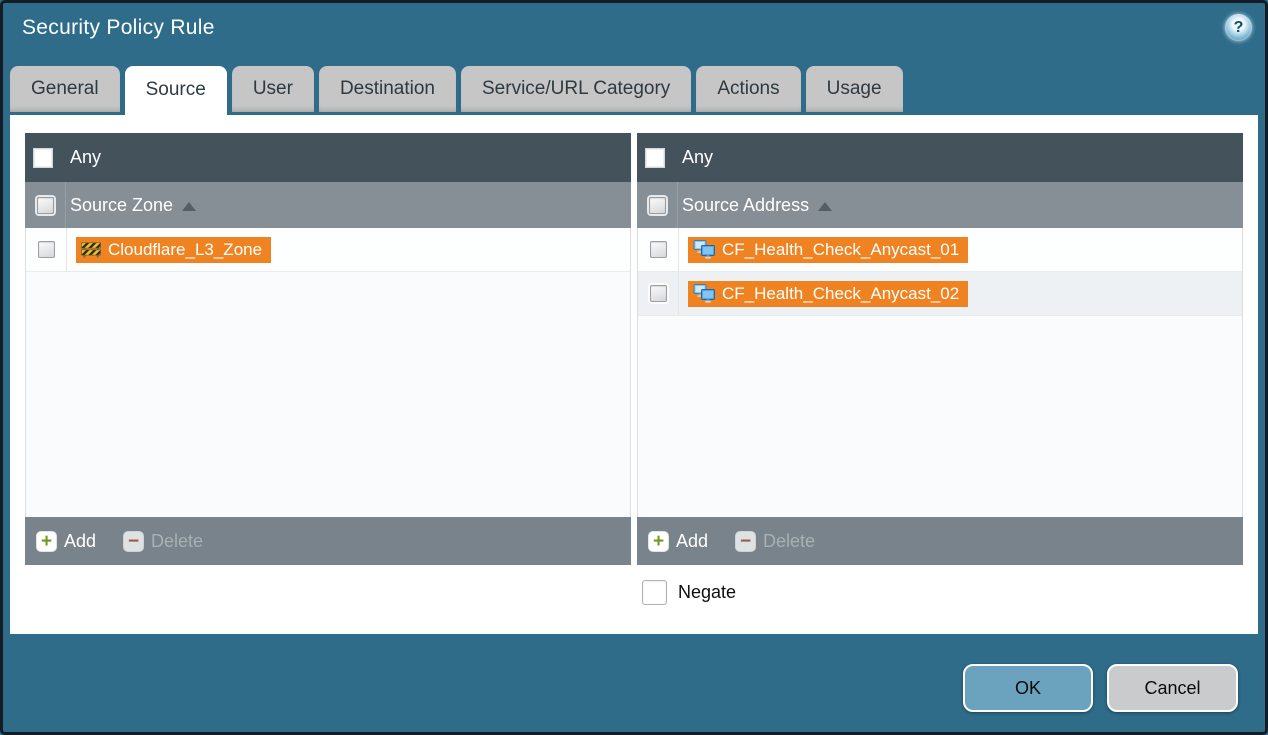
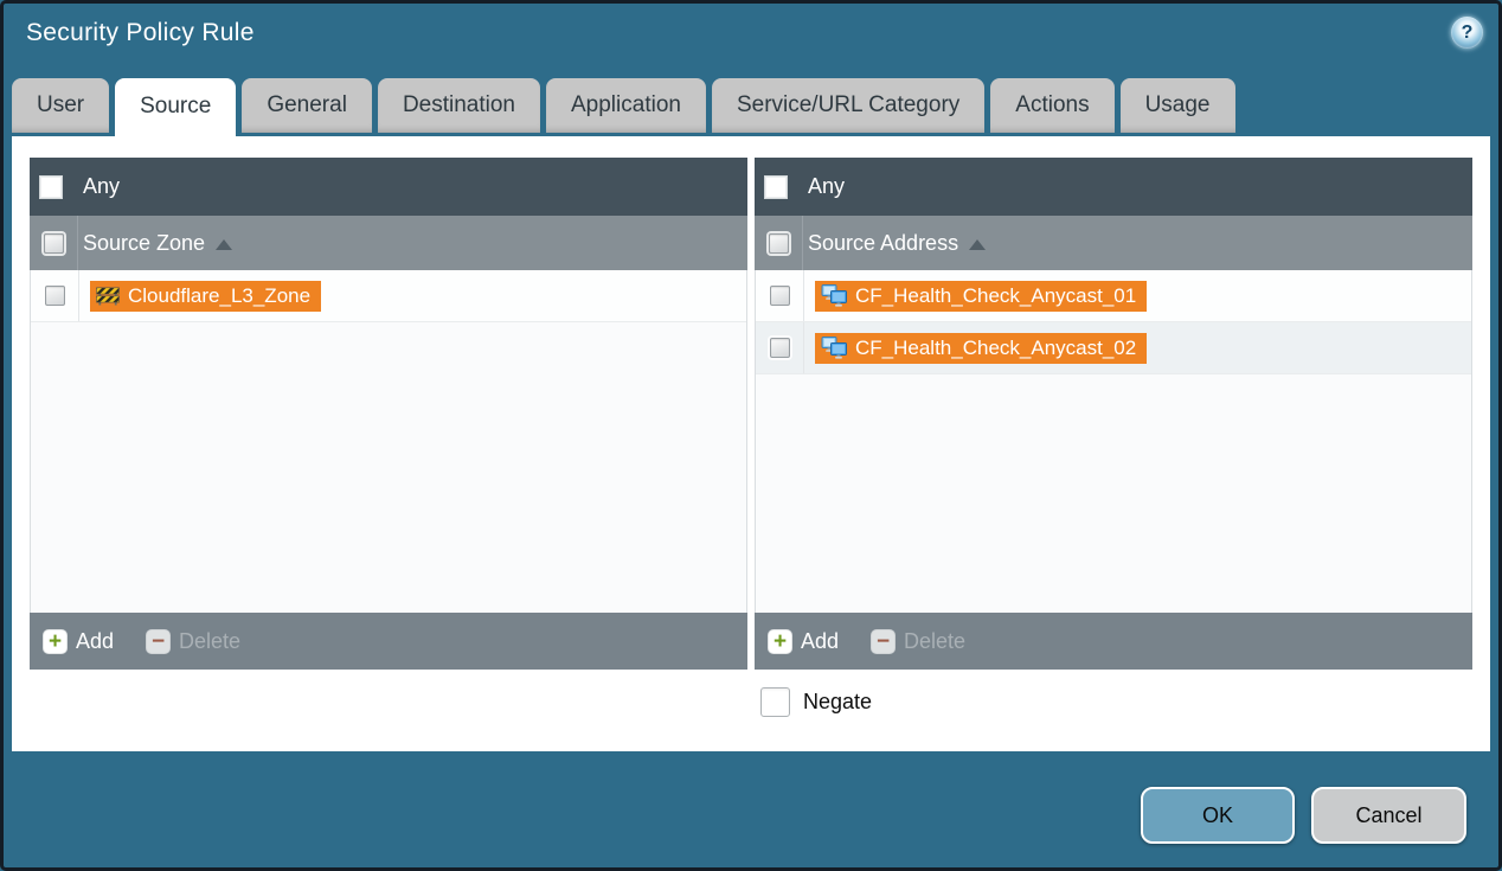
  Security Policy Rule
  ?
- General
+ User
  Source
- User
+ General
  Destination
+ Application
  Service/URL Category
  Actions
  Usage
  Any
  Source Zone
  Cloudflare_L3_Zone
  +
  Add
  −
  Delete
  Any
  Source Address
  CF_Health_Check_Anycast_01
  CF_Health_Check_Anycast_02
  +
  Add
  −
  Delete
  Negate
  OK
  Cancel
